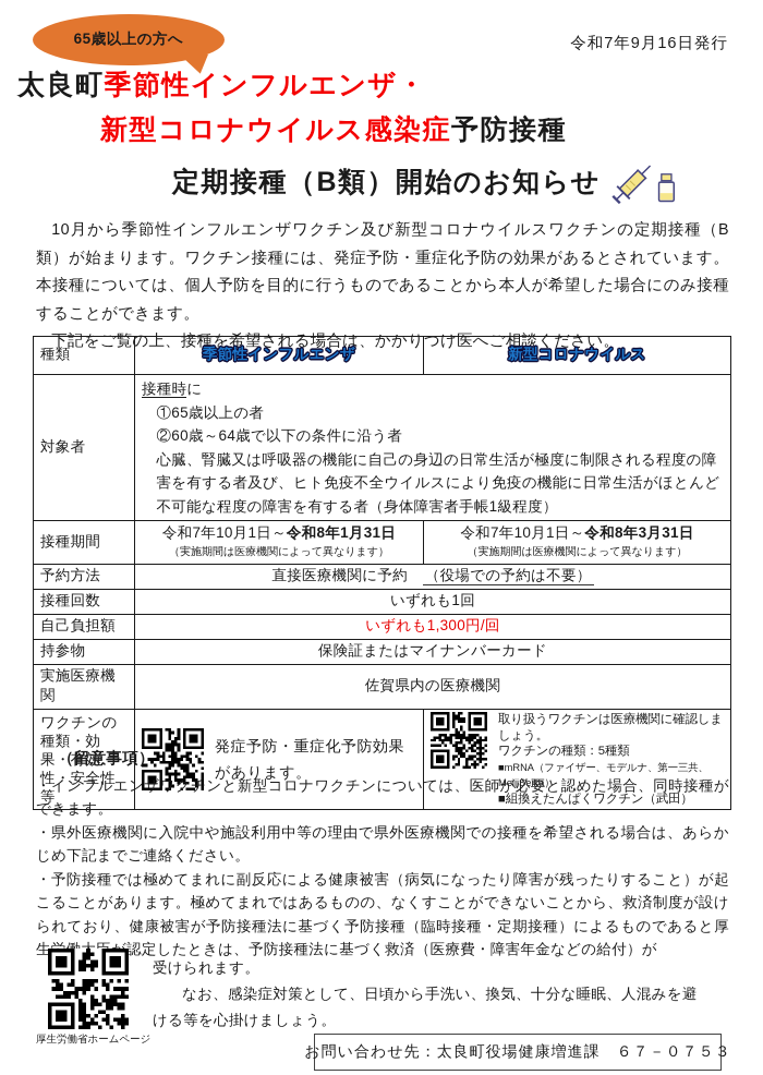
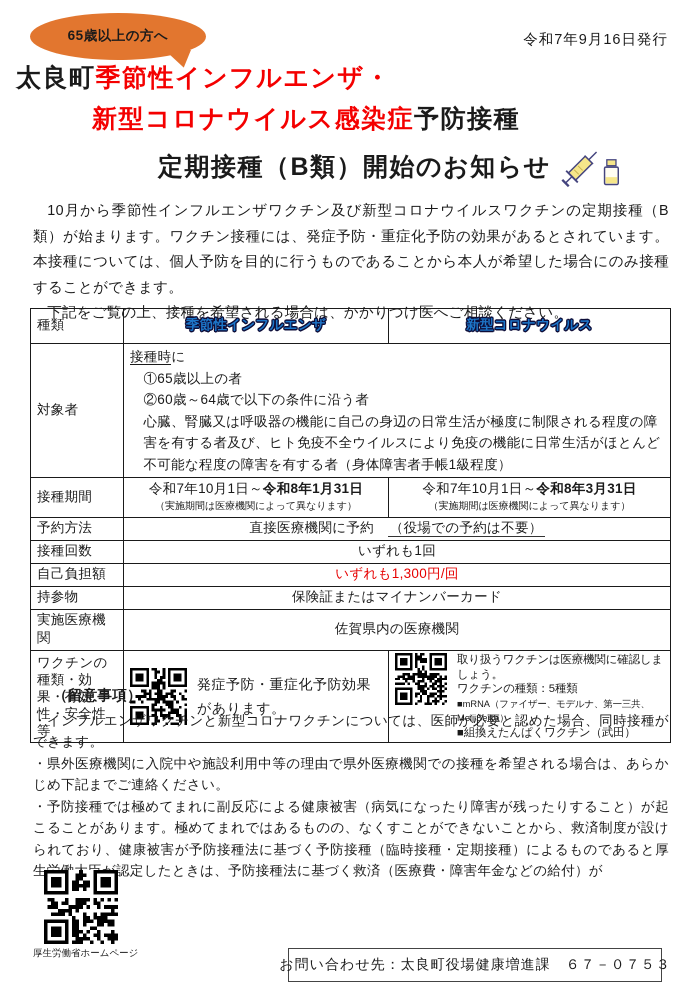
  65歳以上の方へ
  令和7年9月16日発行
  太良町季節性インフルエンザ・
  新型コロナウイルス感染症予防接種
  定期接種（B類）開始のお知らせ
  10月から季節性インフルエンザワクチン及び新型コロナウイルスワクチンの定期接種（B類）が始まります。ワクチン接種には、発症予防・重症化予防の効果があるとされています。本接種については、個人予防を目的に行うものであることから本人が希望した場合にのみ接種することができます。
  下記をご覧の上、接種を希望される場合は、かかりつけ医へご相談ください。
  種類	季節性インフルエンザ	新型コロナウイルス
  対象者	接種時に ①65歳以上の者 ②60歳～64歳で以下の条件に沿う者 心臓、腎臓又は呼吸器の機能に自己の身辺の日常生活が極度に制限される程度の障害を有する者及び、ヒト免疫不全ウイルスにより免疫の機能に日常生活がほとんど不可能な程度の障害を有する者（身体障害者手帳1級程度）
  接種期間	令和7年10月1日～令和8年1月31日 （実施期間は医療機関によって異なります）	令和7年10月1日～令和8年3月31日 （実施期間は医療機関によって異なります）
  予約方法	直接医療機関に予約 （役場での予約は不要）
  接種回数	いずれも1回
  自己負担額	いずれも1,300円/回
  持参物	保険証またはマイナンバーカード
  実施医療機関	佐賀県内の医療機関
  ワクチンの種類・効果・有効性・安全性等	発症予防・重症化予防効果があります。	取り扱うワクチンは医療機関に確認しましょう。 ワクチンの種類：5種類 ■mRNA（ファイザー、モデルナ、第一三共、MeijiSeika） ■組換えたんぱくワクチン（武田）
  （留意事項）
  ・インフルエンザワクチンと新型コロナワクチンについては、医師が必要と認めた場合、同時接種ができます。
  ・県外医療機関に入院中や施設利用中等の理由で県外医療機関での接種を希望される場合は、あらかじめ下記までご連絡ください。
  ・予防接種では極めてまれに副反応による健康被害（病気になったり障害が残ったりすること）が起こることがあります。極めてまれではあるものの、なくすことができないことから、救済制度が設けられており、健康被害が予防接種法に基づく予防接種（臨時接種・定期接種）によるものであると厚生認定したときは、予防接種法に基づく救済（医療費・障害年金などの給付）が
  厚生労働省ホームページ
- 受けられます。
- なお、感染症対策として、日頃から手洗い、換気、十分な睡眠、人混みを避ける等を心掛けましょう。
  お問い合わせ先：太良町役場健康増進課 ６７－０７５３
